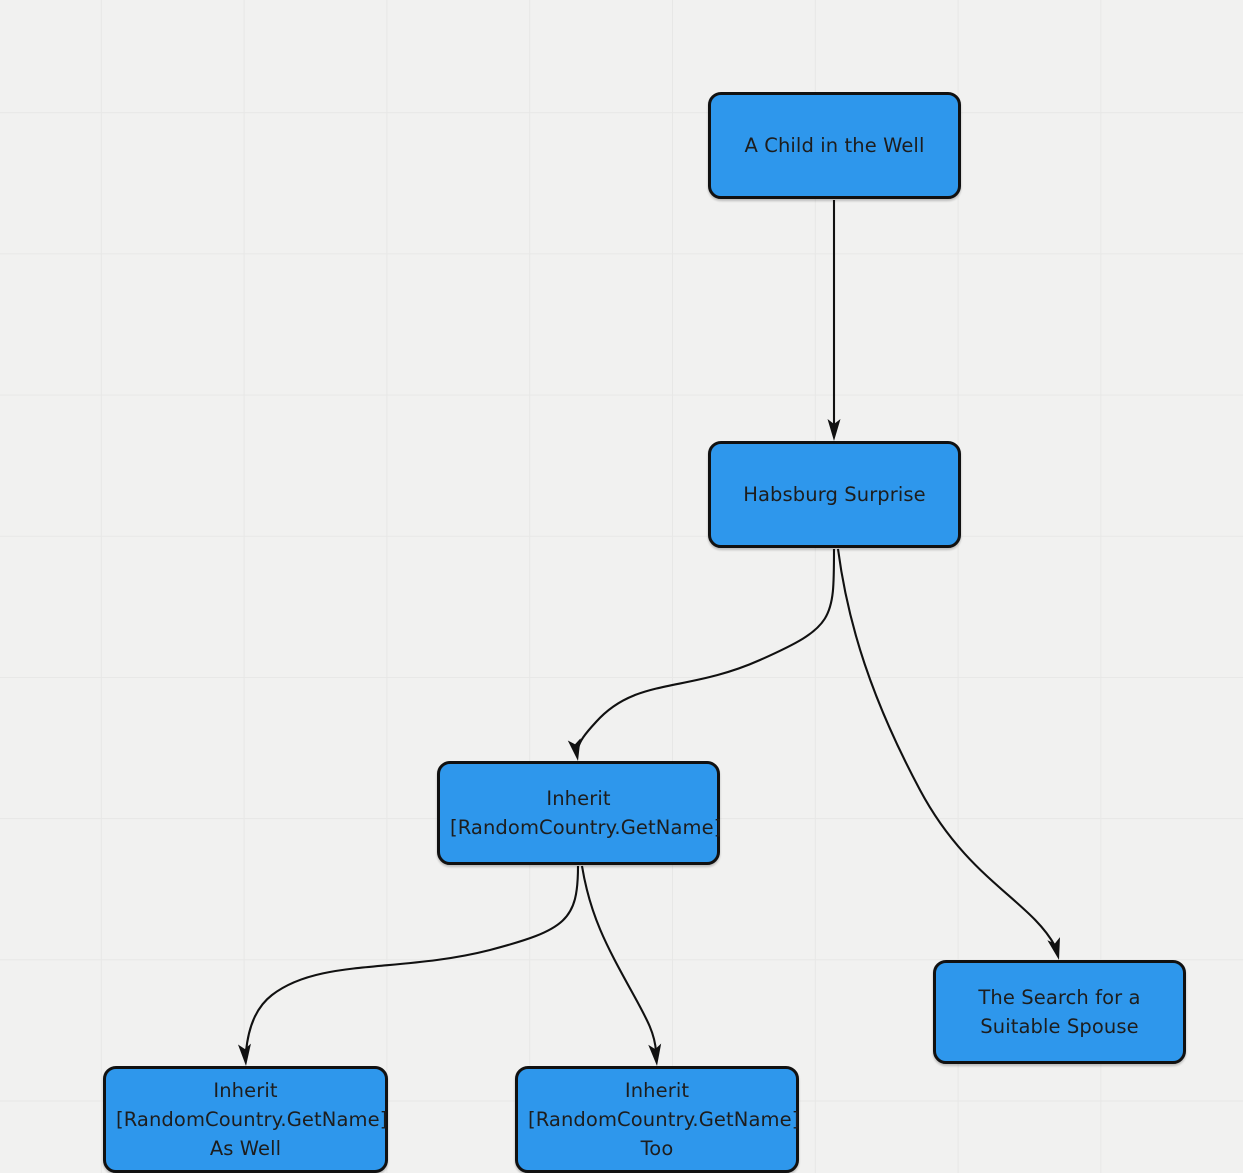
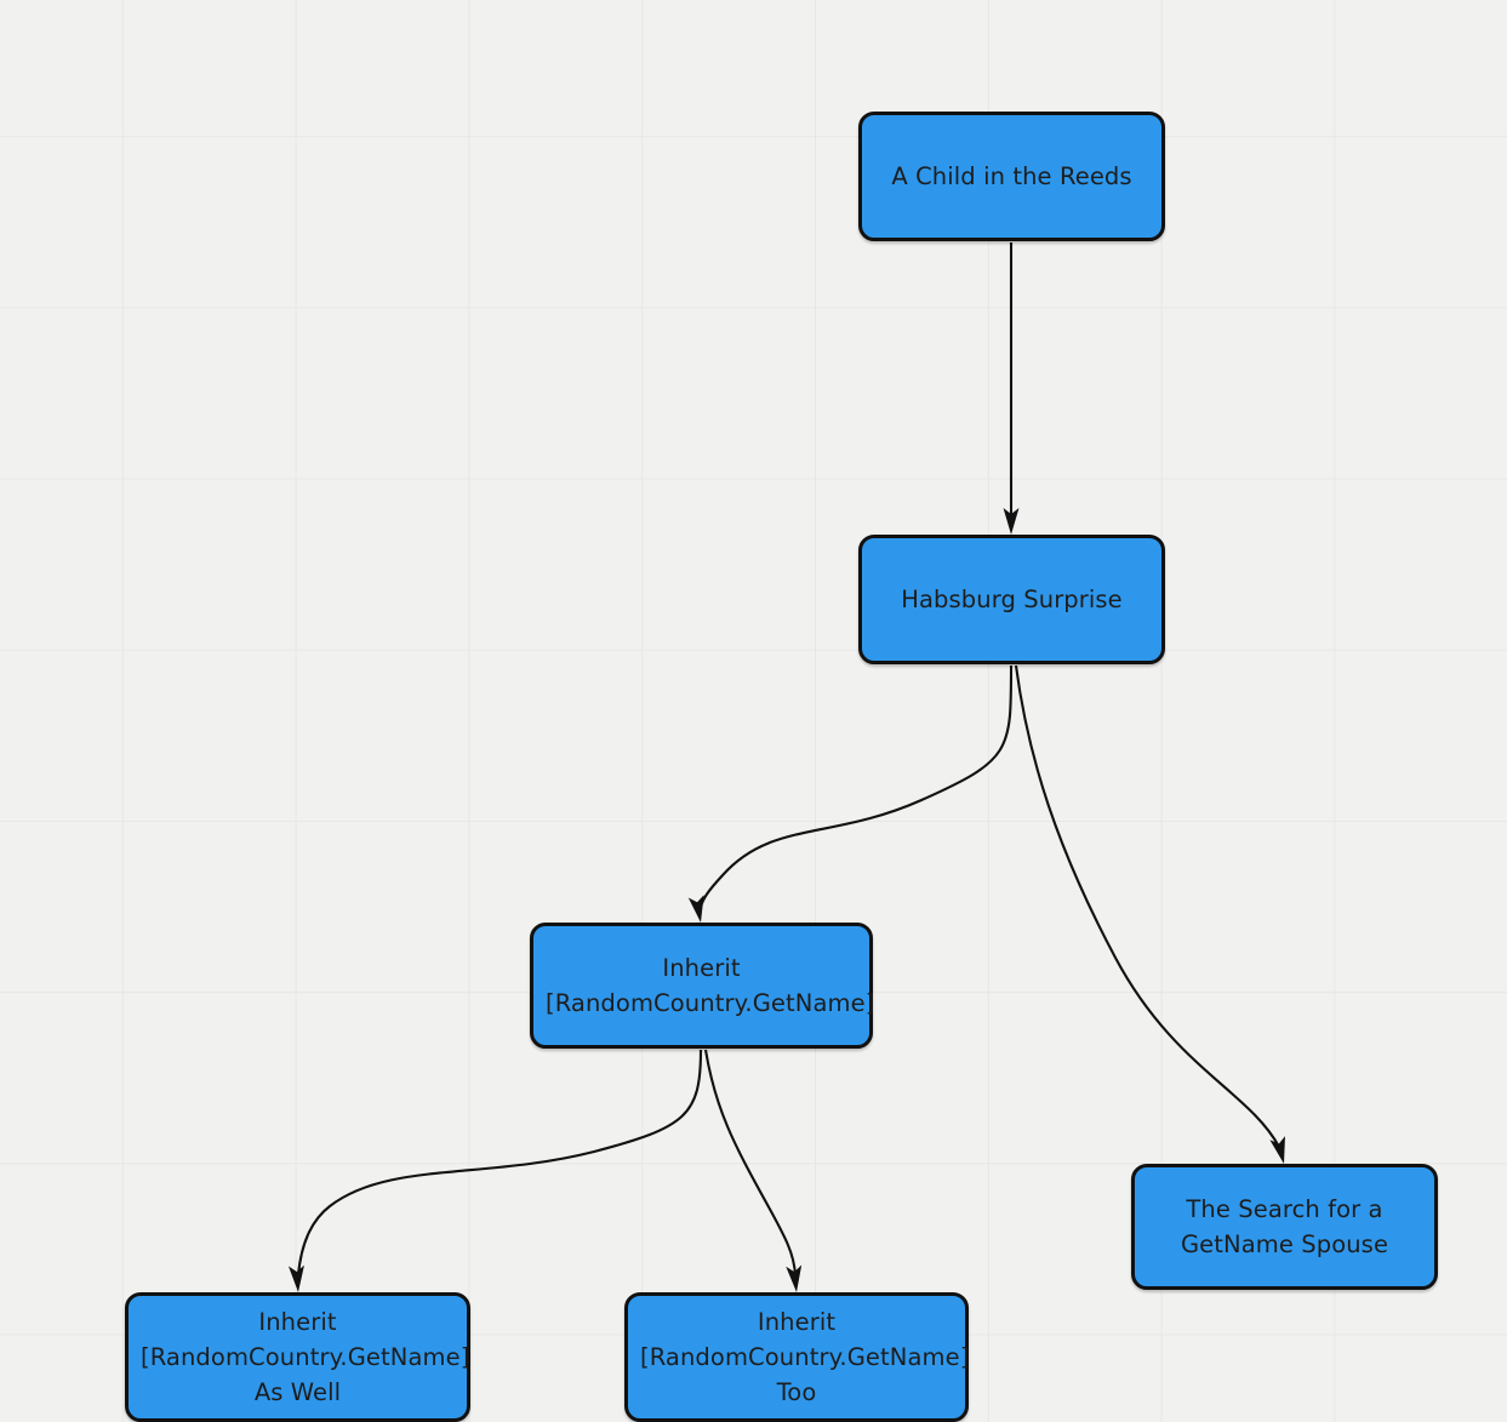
- A Child in the Well
+ A Child in the Reeds
  Habsburg Surprise
  Inherit
  [RandomCountry.GetName]
- The Search for a Suitable Spouse
+ The Search for a GetName Spouse
  Inherit
  [RandomCountry.GetName]
  As Well
  Inherit
  [RandomCountry.GetName]
  Too
